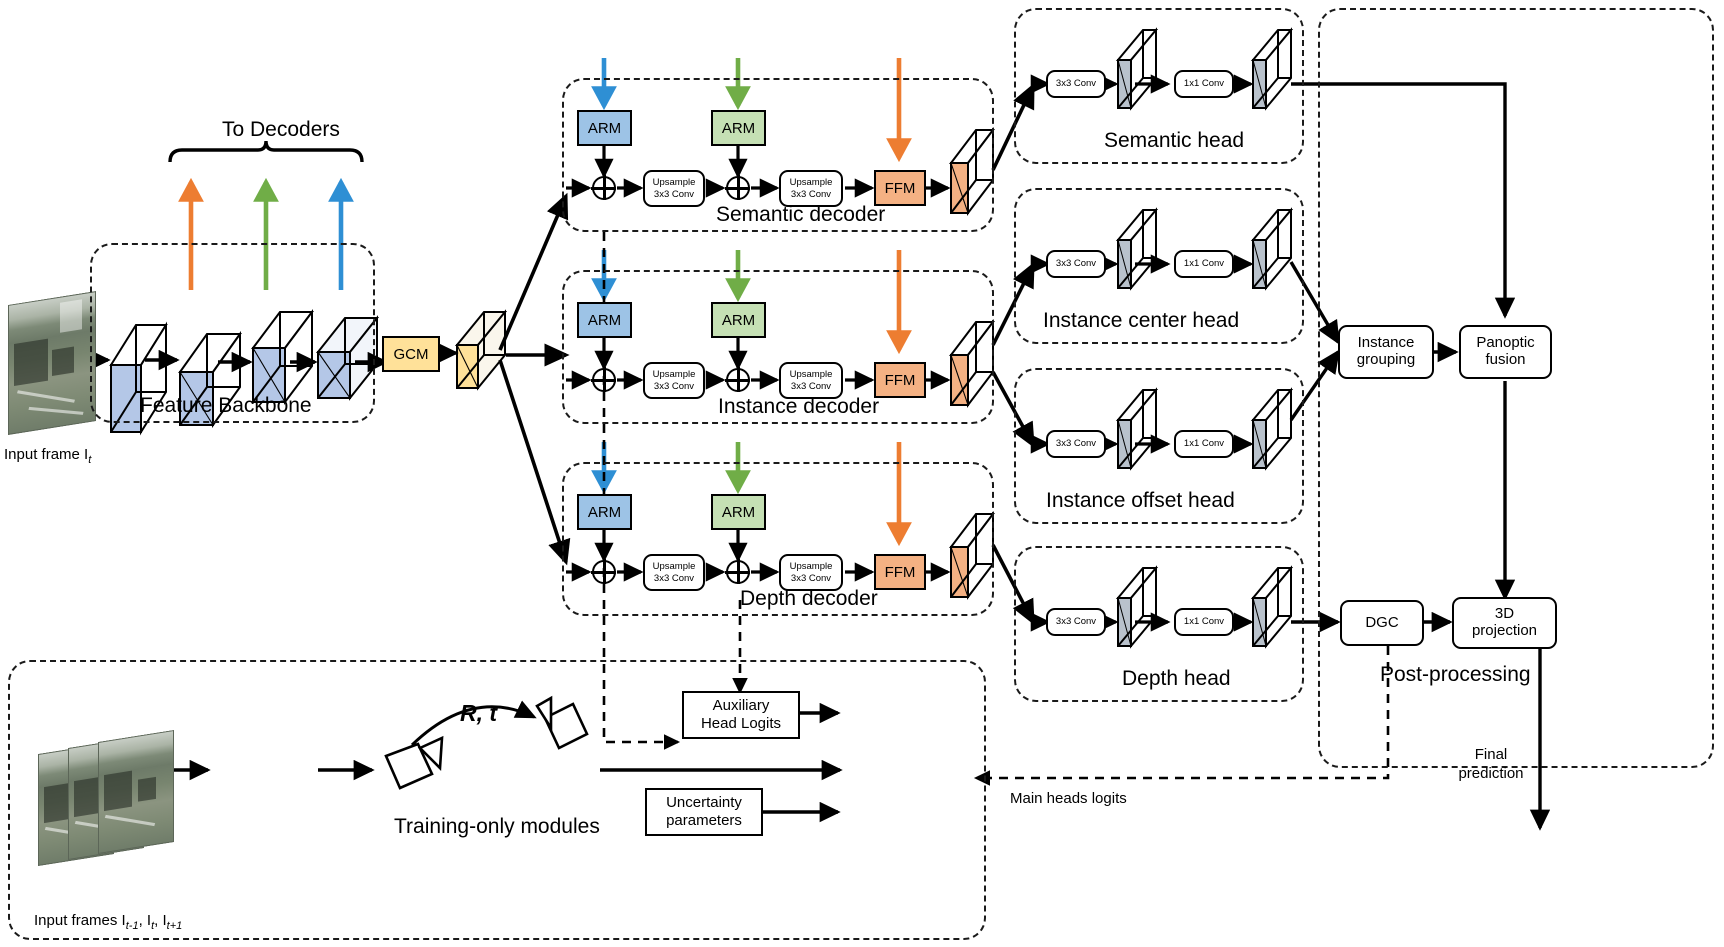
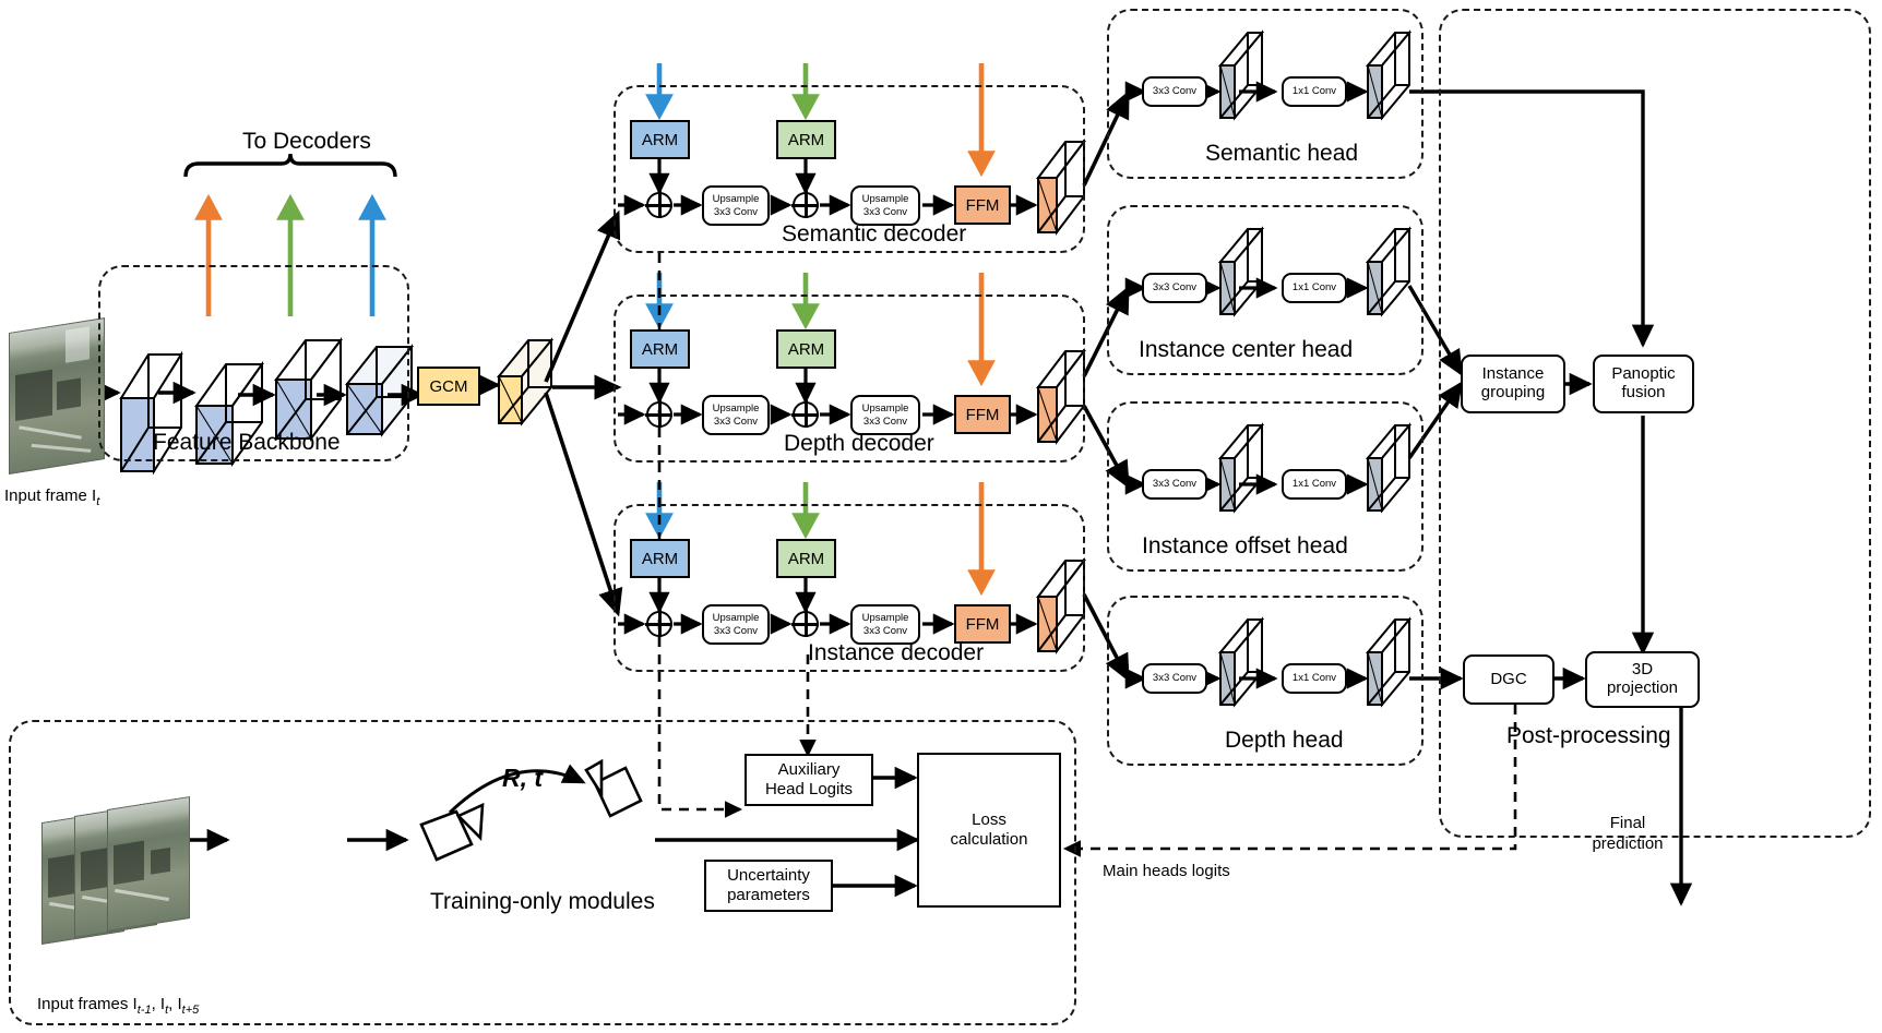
  Input frame It
  To Decoders
  Feature Backbone
  GCM
  Semantic decoder
  ARM
  ARM
  Upsample
  3x3 Conv
  Upsample
  3x3 Conv
  FFM
- Instance decoder
+ Depth decoder
  ARM
  ARM
  Upsample
  3x3 Conv
  Upsample
  3x3 Conv
  FFM
- Depth decoder
+ Instance decoder
  ARM
  ARM
  Upsample
  3x3 Conv
  Upsample
  3x3 Conv
  FFM
  Semantic head
  3x3 Conv
  1x1 Conv
  Instance center head
  3x3 Conv
  1x1 Conv
  Instance offset head
  3x3 Conv
  1x1 Conv
  Depth head
  3x3 Conv
  1x1 Conv
  Post-processing
  Instance
  grouping
  Panoptic
  fusion
  DGC
  3D
  projection
  Final
  prediction
  Training-only modules
- Input frames It-1, It, It+1
+ Input frames It-1, It, It+5
  R, t
  Auxiliary
  Head Logits
+ Loss
+ calculation
  Uncertainty
  parameters
  Main heads logits
